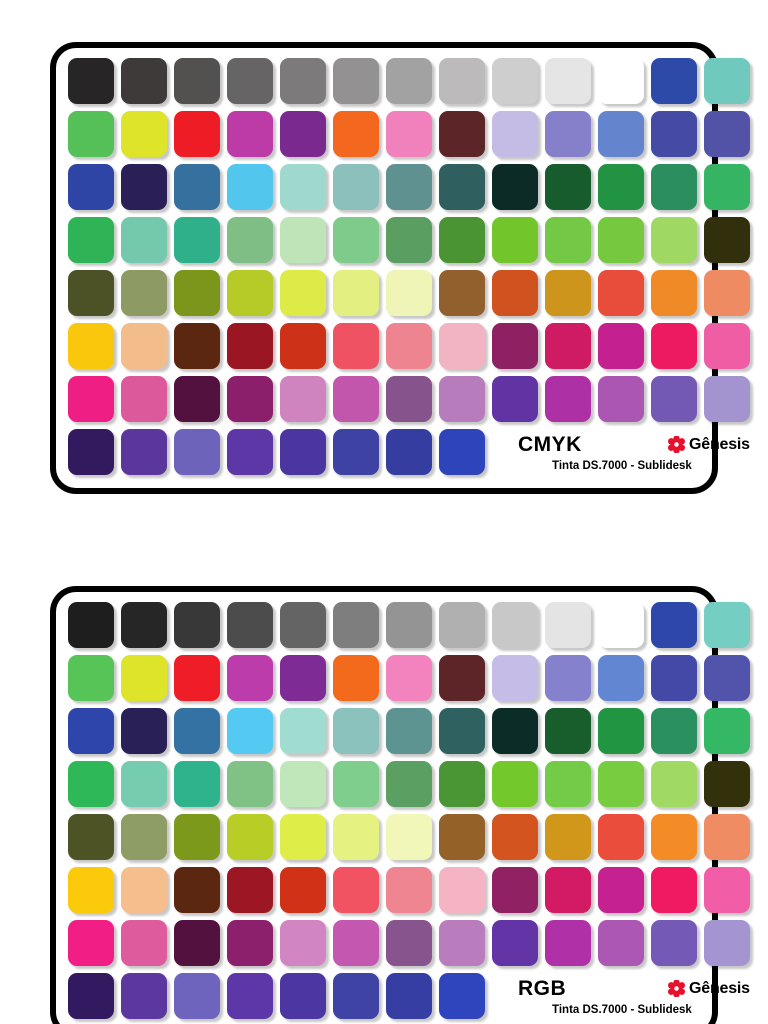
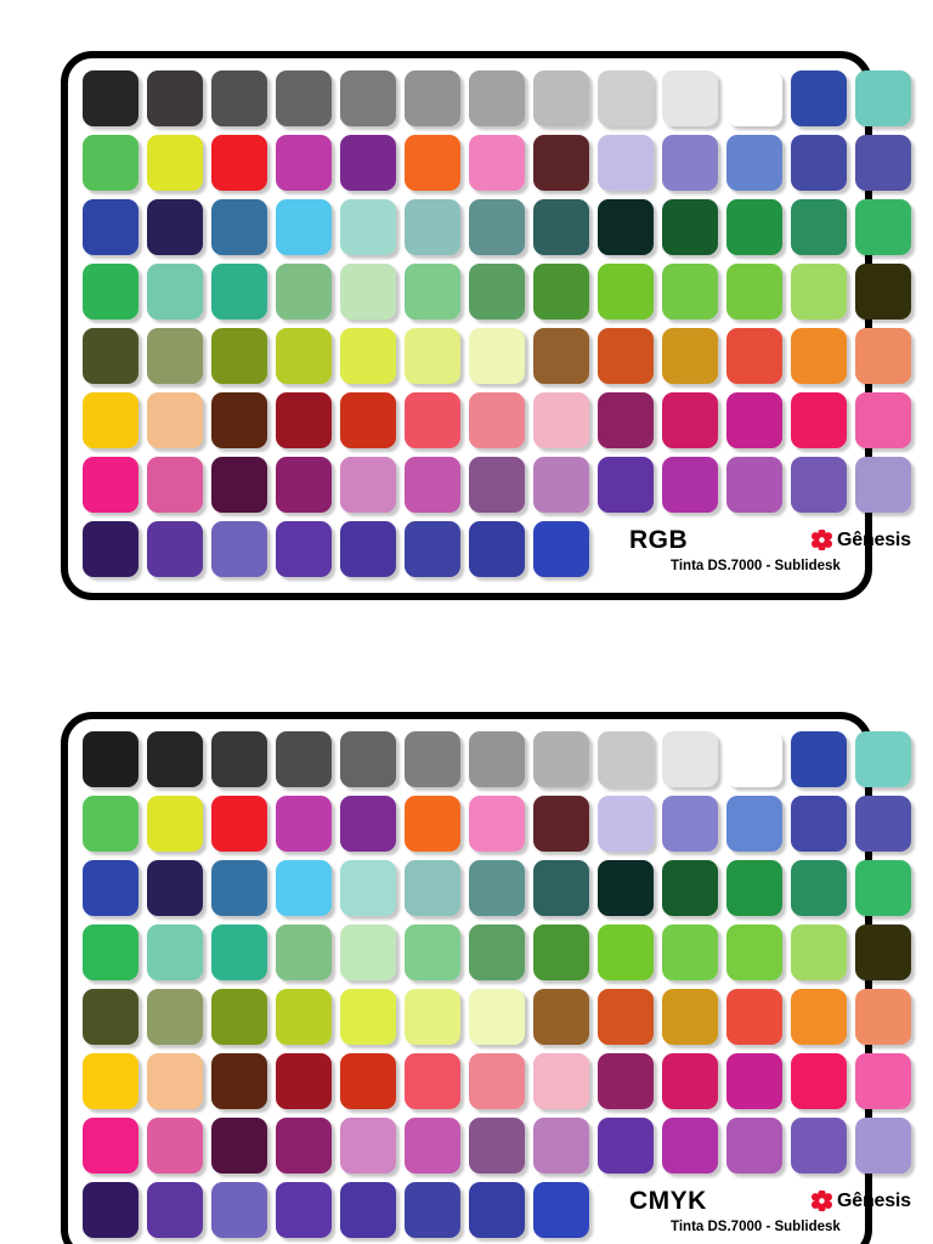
- CMYK
+ RGB
  Gênesis
  Tinta DS.7000 - Sublidesk
- RGB
+ CMYK
  Gênesis
  Tinta DS.7000 - Sublidesk
